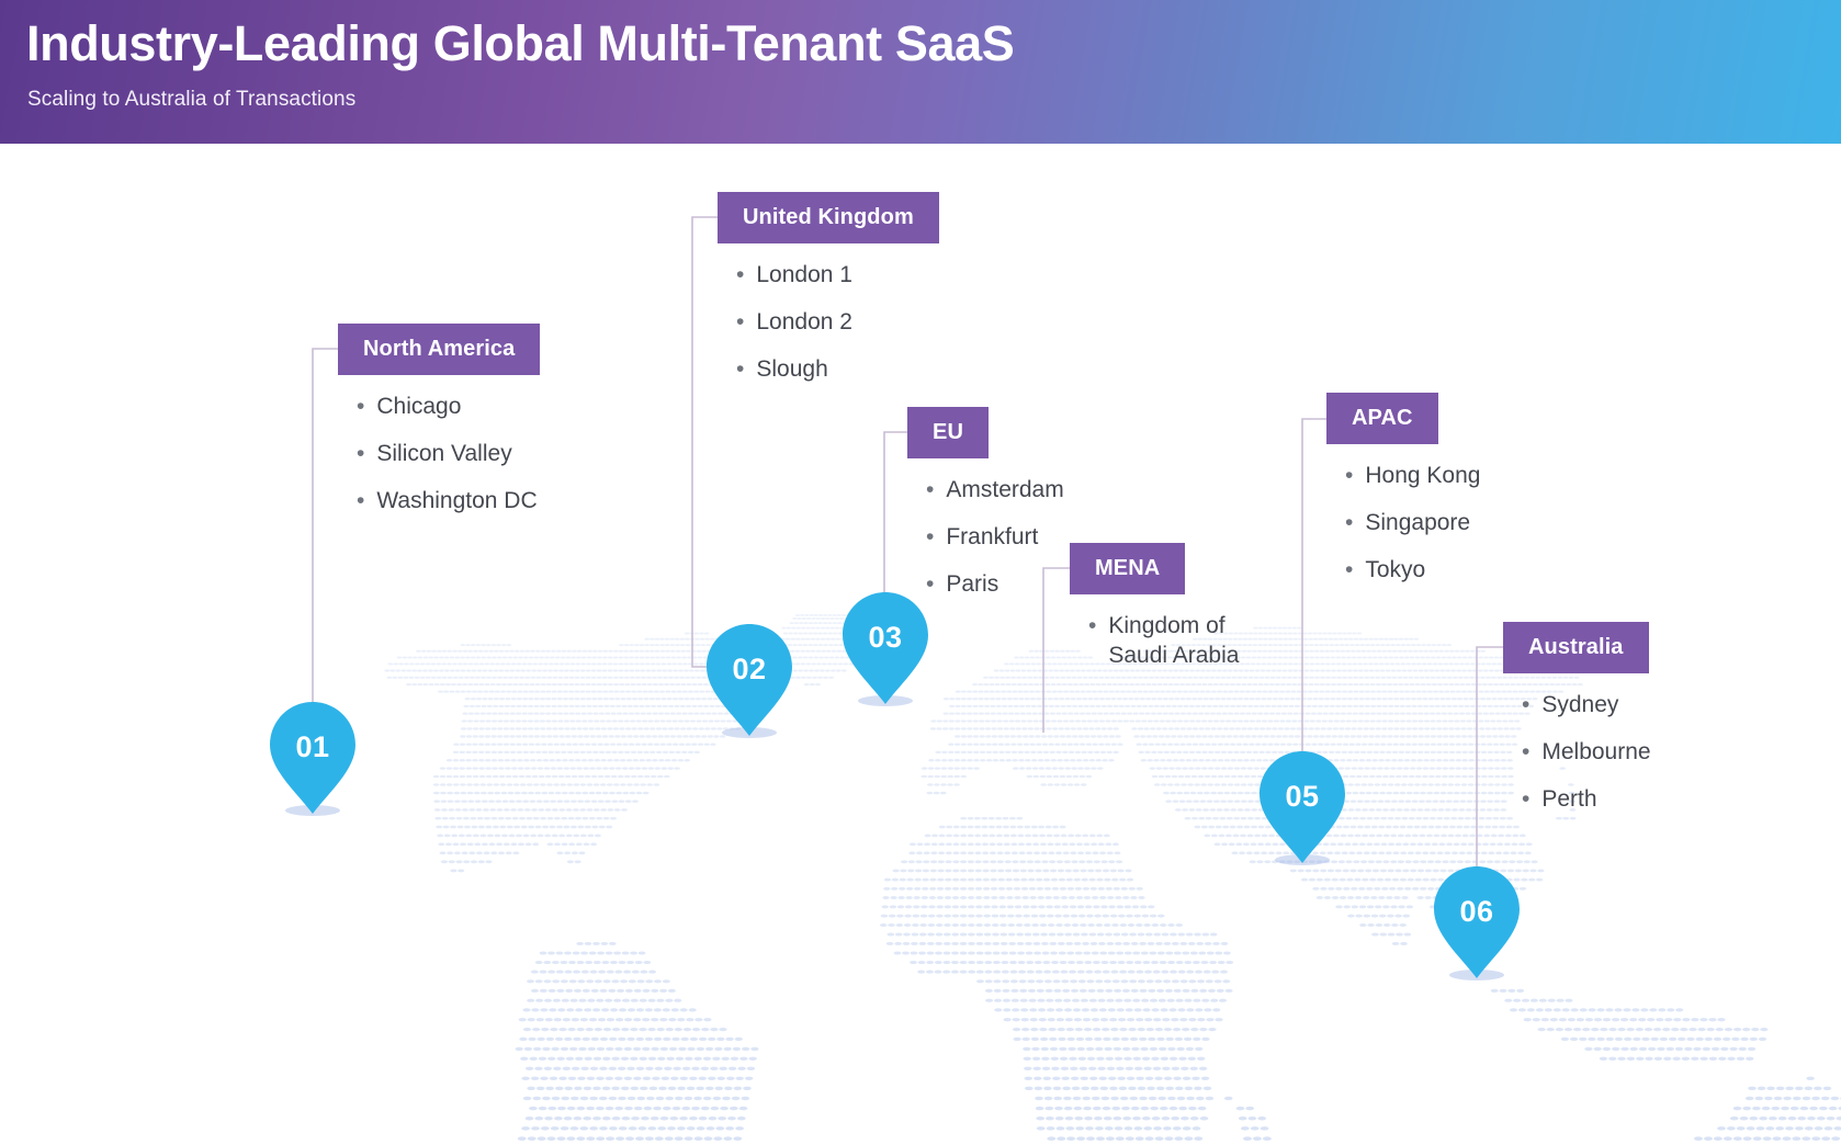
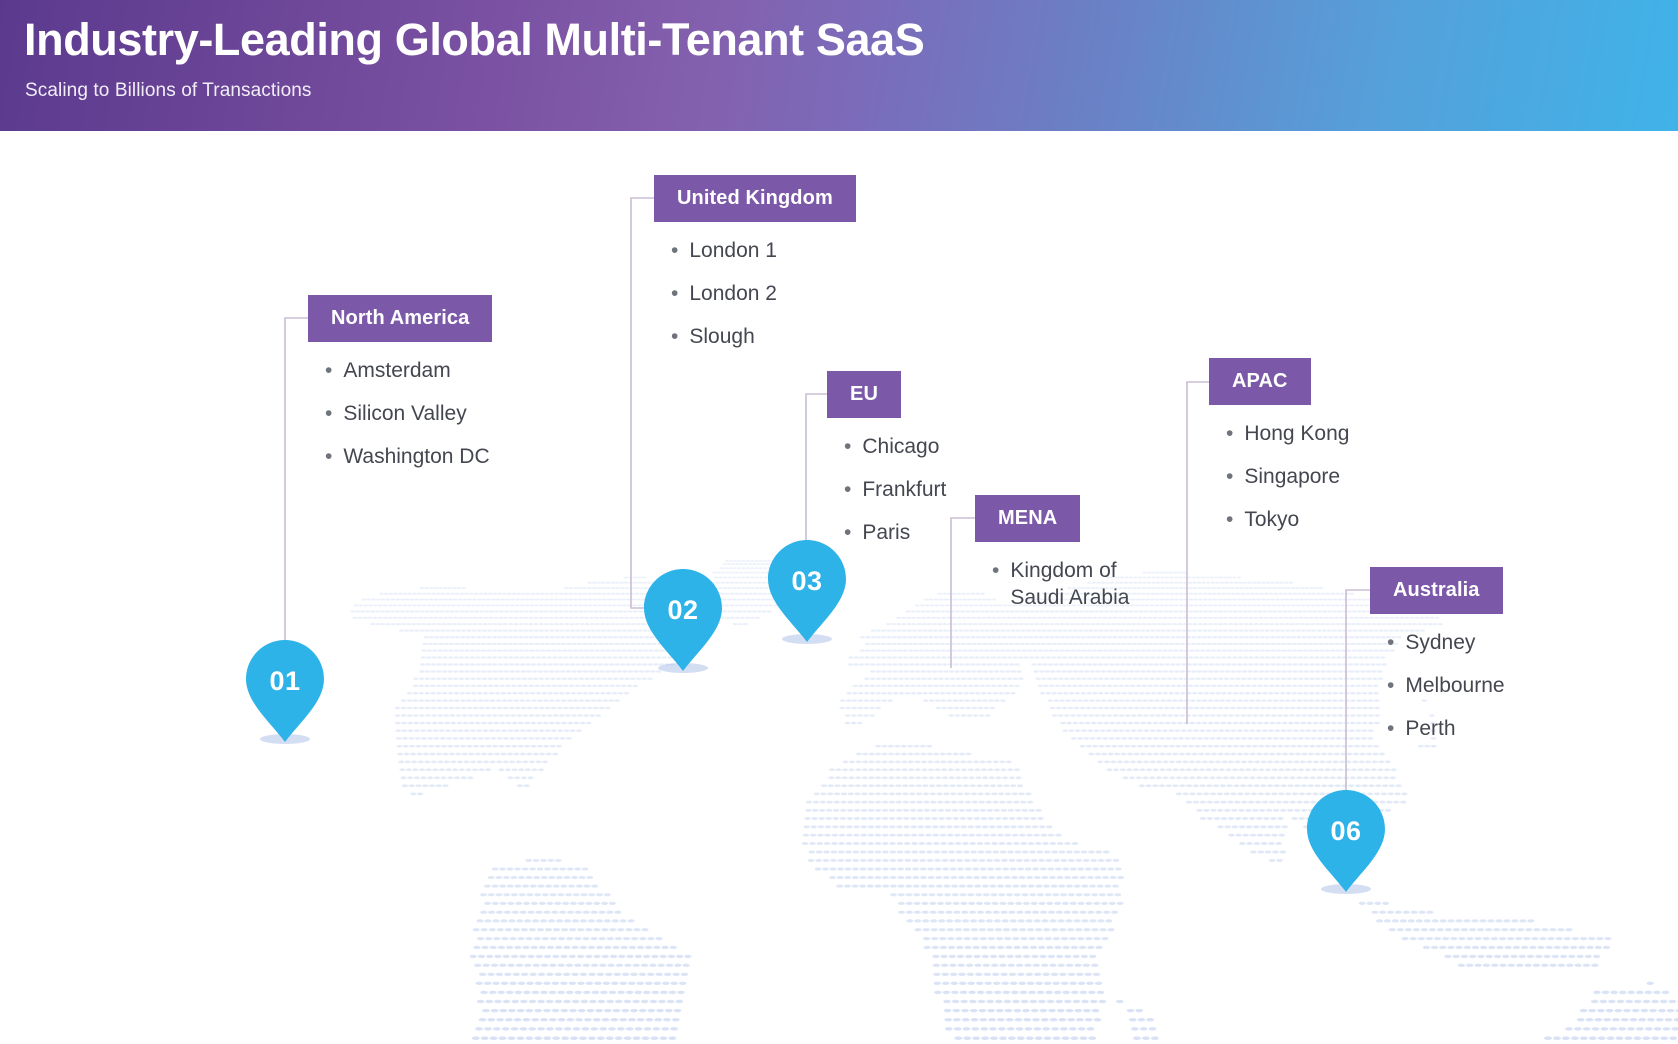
  Industry-Leading Global Multi-Tenant SaaS
- Scaling to Australia of Transactions
+ Scaling to Billions of Transactions
  North America
  •
- Chicago
+ Amsterdam
  •
  Silicon Valley
  •
  Washington DC
  United Kingdom
  •
  London 1
  •
  London 2
  •
  Slough
  EU
  •
- Amsterdam
+ Chicago
  •
  Frankfurt
  •
  Paris
  MENA
  •
  Kingdom of
  Saudi Arabia
  APAC
  •
  Hong Kong
  •
  Singapore
  •
  Tokyo
  Australia
  •
  Sydney
  •
  Melbourne
  •
  Perth
  01
  02
  03
- 05
  06
